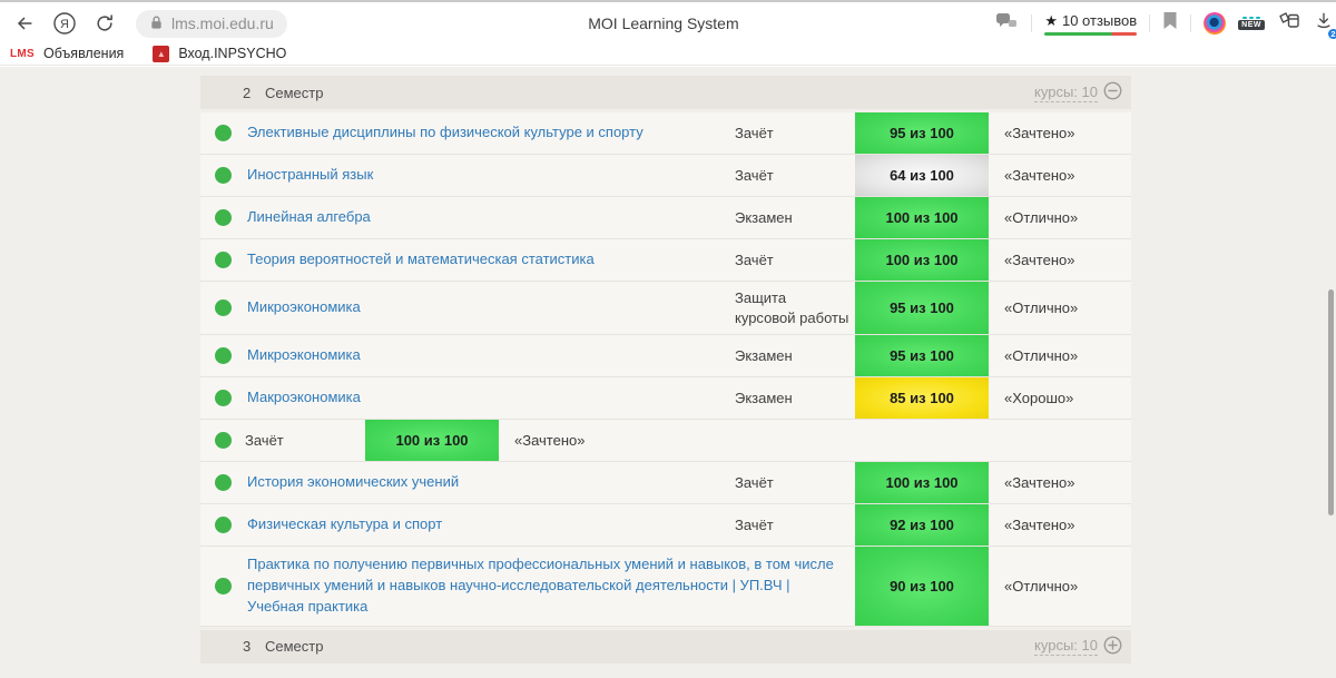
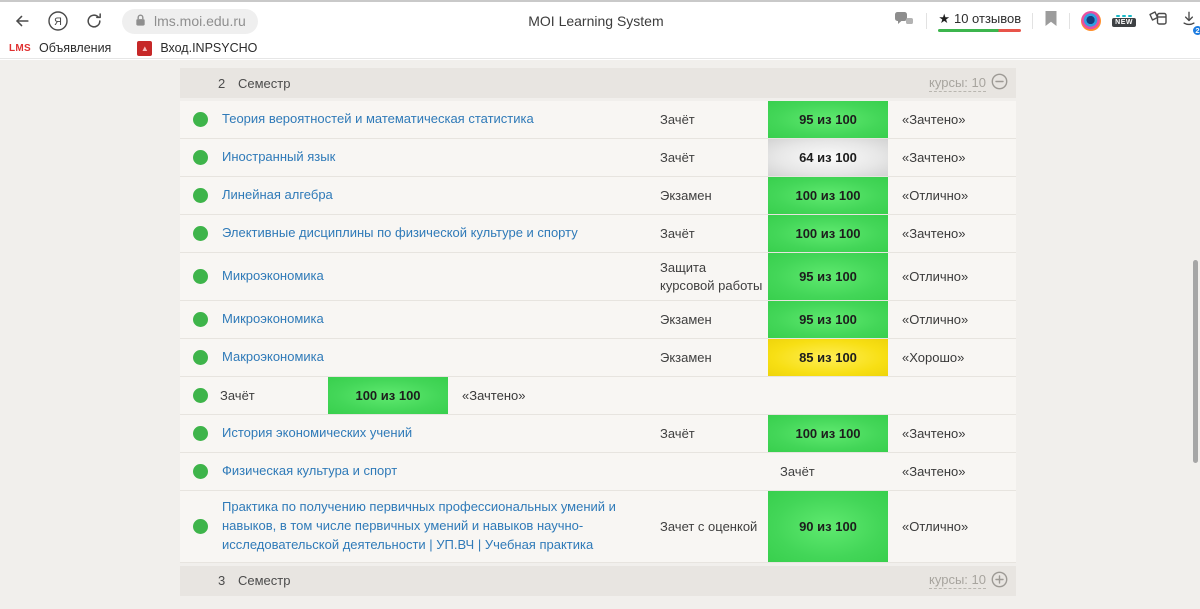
  Я
  lms.moi.edu.ru
  MOI Learning System
  ★
  10 отзывов
  2
  LMS
  Объявления
  ▲
  Вход.INPSYCHO
  2
  Семестр
  курсы: 10
- Элективные дисциплины по физической культуре и спорту
+ Теория вероятностей и математическая статистика
  Зачёт
  95 из 100
  «Зачтено»
  Иностранный язык
  Зачёт
  64 из 100
  «Зачтено»
  Линейная алгебра
  Экзамен
  100 из 100
  «Отлично»
- Теория вероятностей и математическая статистика
+ Элективные дисциплины по физической культуре и спорту
  Зачёт
  100 из 100
  «Зачтено»
  Микроэкономика
  Защита курсовой работы
  95 из 100
  «Отлично»
  Микроэкономика
  Экзамен
  95 из 100
  «Отлично»
  Макроэкономика
  Экзамен
  85 из 100
  «Хорошо»
  Зачёт
  100 из 100
  «Зачтено»
  История экономических учений
  Зачёт
  100 из 100
  «Зачтено»
  Физическая культура и спорт
  Зачёт
- 92 из 100
  «Зачтено»
  Практика по получению первичных профессиональных умений и навыков, в том числе первичных умений и навыков научно-исследовательской деятельности | УП.ВЧ | Учебная практика
+ Зачет с оценкой
  90 из 100
  «Отлично»
  3
  Семестр
  курсы: 10
